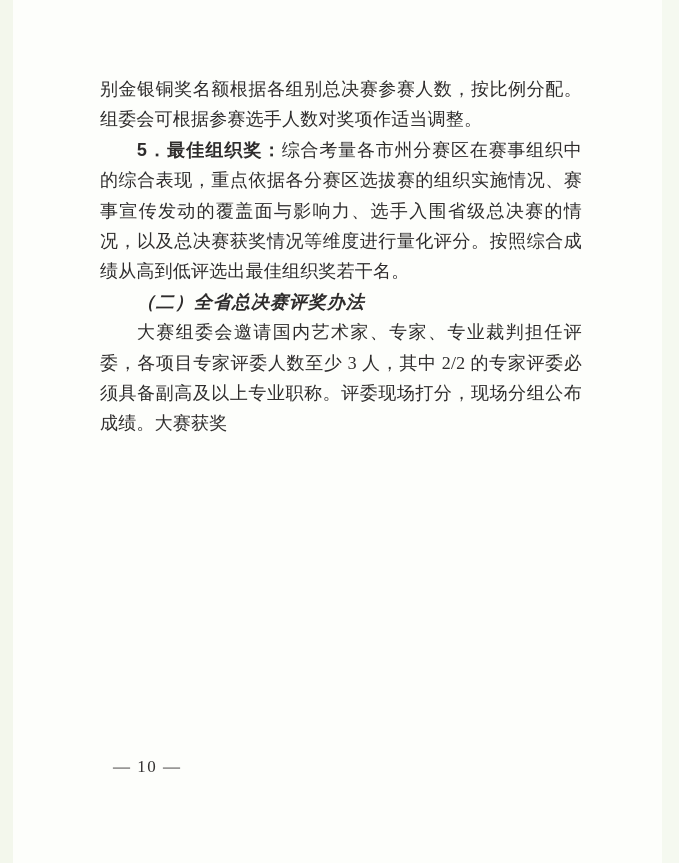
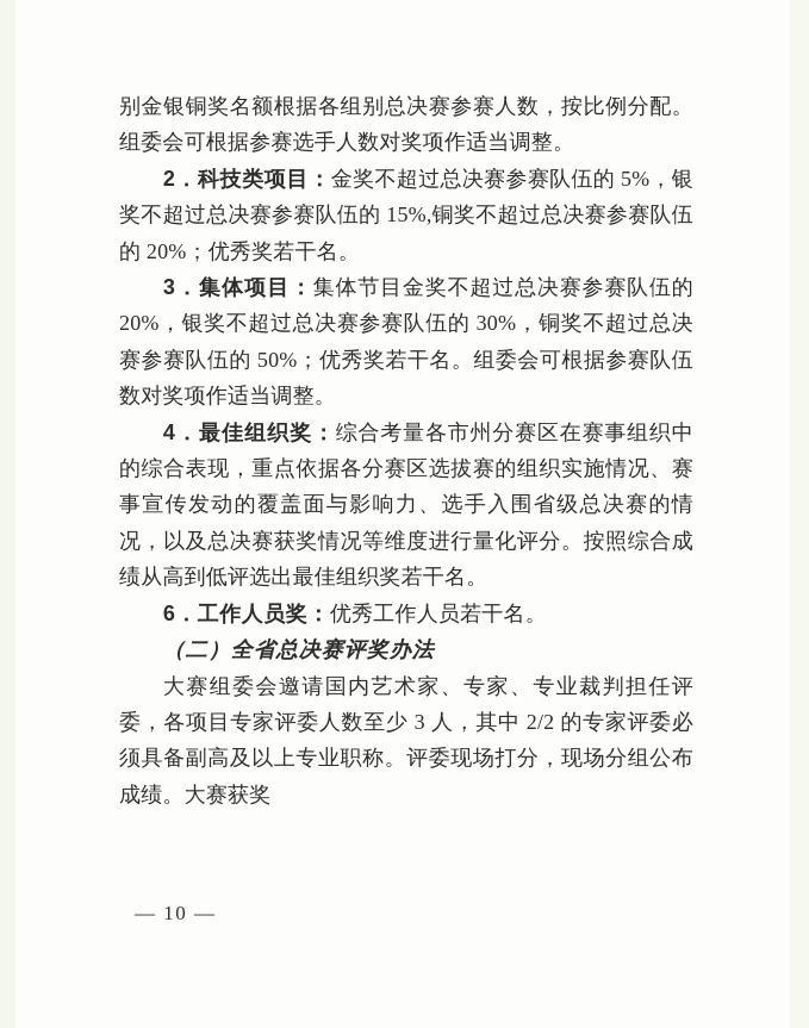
  别金银铜奖名额根据各组别总决赛参赛人数，按比例分配。组委会可根据参赛选手人数对奖项作适当调整。
+ 2．科技类项目：金奖不超过总决赛参赛队伍的 5%，银奖不超过总决赛参赛队伍的 15%,铜奖不超过总决赛参赛队伍的 20%；优秀奖若干名。
+ 3．集体项目：集体节目金奖不超过总决赛参赛队伍的 20%，银奖不超过总决赛参赛队伍的 30%，铜奖不超过总决赛参赛队伍的 50%；优秀奖若干名。组委会可根据参赛队伍数对奖项作适当调整。
- 5．最佳组织奖：综合考量各市州分赛区在赛事组织中的综合表现，重点依据各分赛区选拔赛的组织实施情况、赛事宣传发动的覆盖面与影响力、选手入围省级总决赛的情况，以及总决赛获奖情况等维度进行量化评分。按照综合成绩从高到低评选出最佳组织奖若干名。
+ 4．最佳组织奖：综合考量各市州分赛区在赛事组织中的综合表现，重点依据各分赛区选拔赛的组织实施情况、赛事宣传发动的覆盖面与影响力、选手入围省级总决赛的情况，以及总决赛获奖情况等维度进行量化评分。按照综合成绩从高到低评选出最佳组织奖若干名。
+ 6．工作人员奖：优秀工作人员若干名。
  （二）全省总决赛评奖办法
  大赛组委会邀请国内艺术家、专家、专业裁判担任评委，各项目专家评委人数至少 3 人，其中 2/2 的专家评委必须具备副高及以上专业职称。评委现场打分，现场分组公布成绩。大赛获奖
  — 10 —
